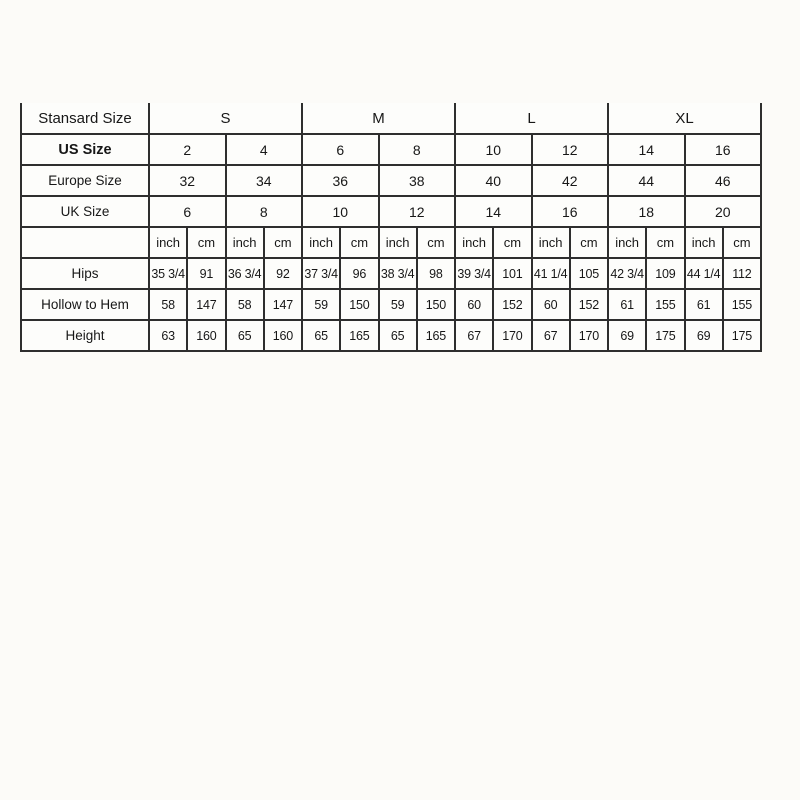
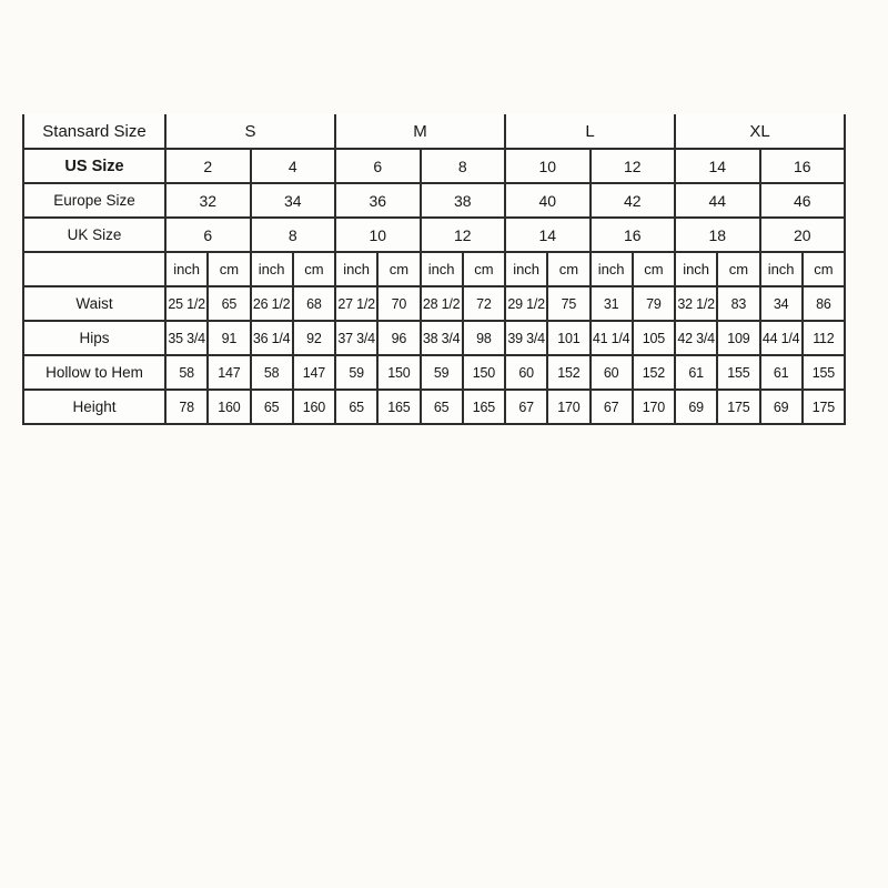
  Stansard Size	S	M	L	XL
  US Size	2	4	6	8	10	12	14	16
  Europe Size	32	34	36	38	40	42	44	46
  UK Size	6	8	10	12	14	16	18	20
  	inch	cm	inch	cm	inch	cm	inch	cm	inch	cm	inch	cm	inch	cm	inch	cm
+ Waist	25 1/2	65	26 1/2	68	27 1/2	70	28 1/2	72	29 1/2	75	31	79	32 1/2	83	34	86
- Hips	35 3/4	91	36 3/4	92	37 3/4	96	38 3/4	98	39 3/4	101	41 1/4	105	42 3/4	109	44 1/4	112
+ Hips	35 3/4	91	36 1/4	92	37 3/4	96	38 3/4	98	39 3/4	101	41 1/4	105	42 3/4	109	44 1/4	112
  Hollow to Hem	58	147	58	147	59	150	59	150	60	152	60	152	61	155	61	155
- Height	63	160	65	160	65	165	65	165	67	170	67	170	69	175	69	175
+ Height	78	160	65	160	65	165	65	165	67	170	67	170	69	175	69	175
